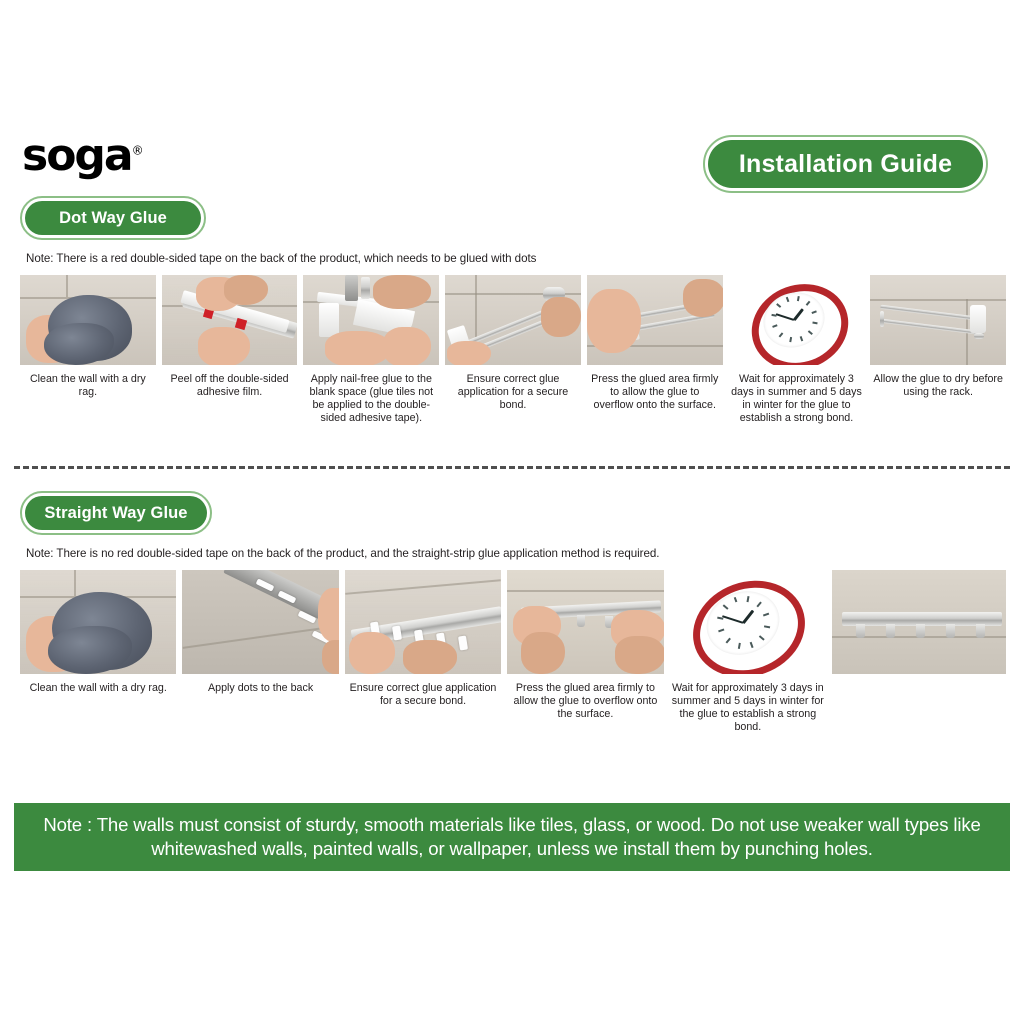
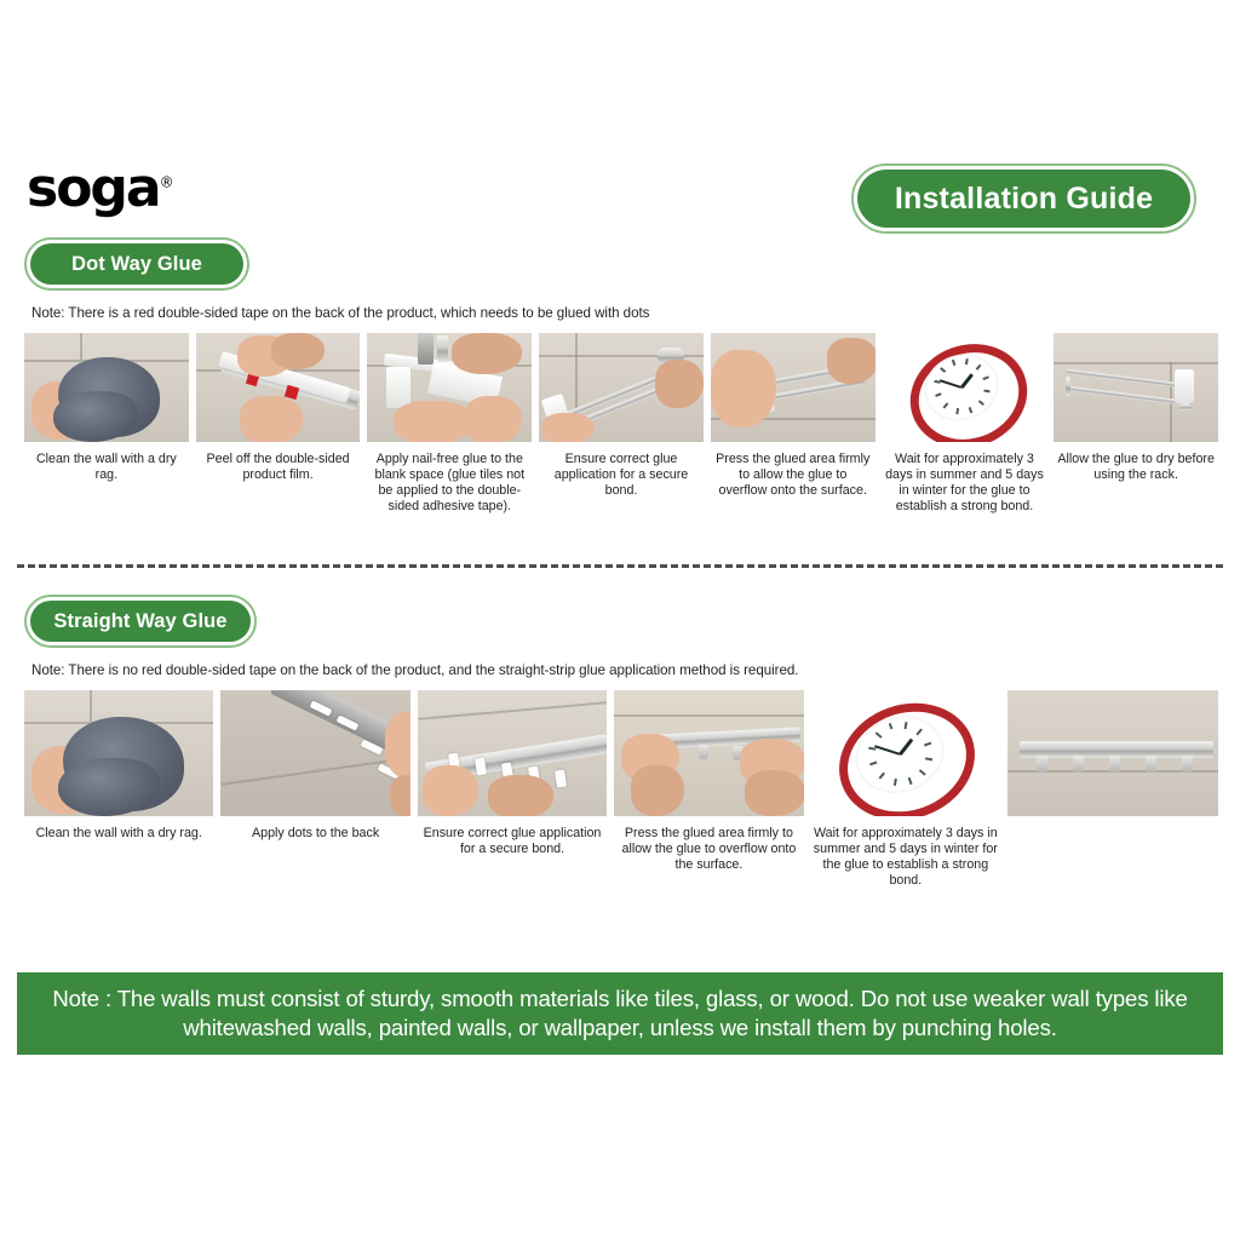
  soga®
  Installation Guide
  Dot Way Glue
  Note: There is a red double-sided tape on the back of the product, which needs to be glued with dots
  Clean the wall with a dry rag.
- Peel off the double-sided adhesive film.
+ Peel off the double-sided product film.
  Apply nail-free glue to the blank space (glue tiles not be applied to the double-sided adhesive tape).
  Ensure correct glue application for a secure bond.
  Press the glued area firmly to allow the glue to overflow onto the surface.
  Wait for approximately 3 days in summer and 5 days in winter for the glue to establish a strong bond.
  Allow the glue to dry before using the rack.
  Straight Way Glue
  Note: There is no red double-sided tape on the back of the product, and the straight-strip glue application method is required.
  Clean the wall with a dry rag.
  Apply dots to the back
  Ensure correct glue application for a secure bond.
  Press the glued area firmly to allow the glue to overflow onto the surface.
  Wait for approximately 3 days in summer and 5 days in winter for the glue to establish a strong bond.
  Note : The walls must consist of sturdy, smooth materials like tiles, glass, or wood. Do not use weaker wall types like whitewashed walls, painted walls, or wallpaper, unless we install them by punching holes.
